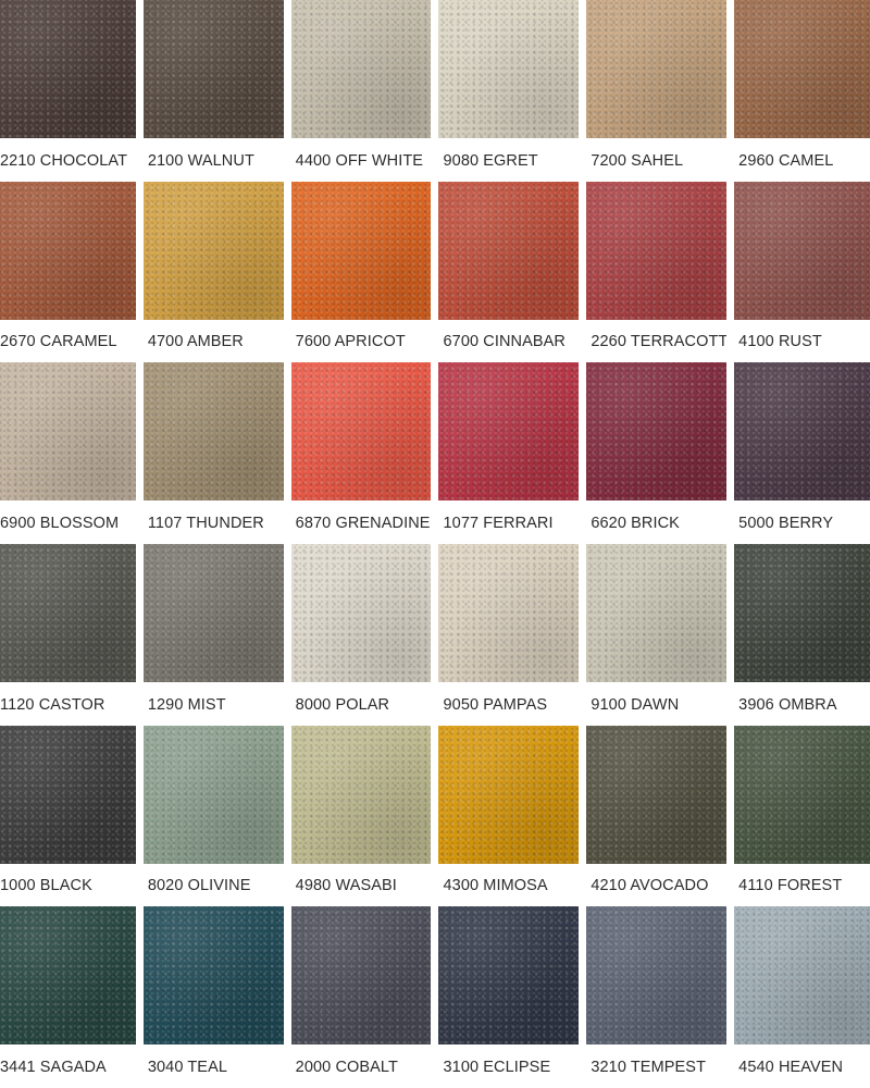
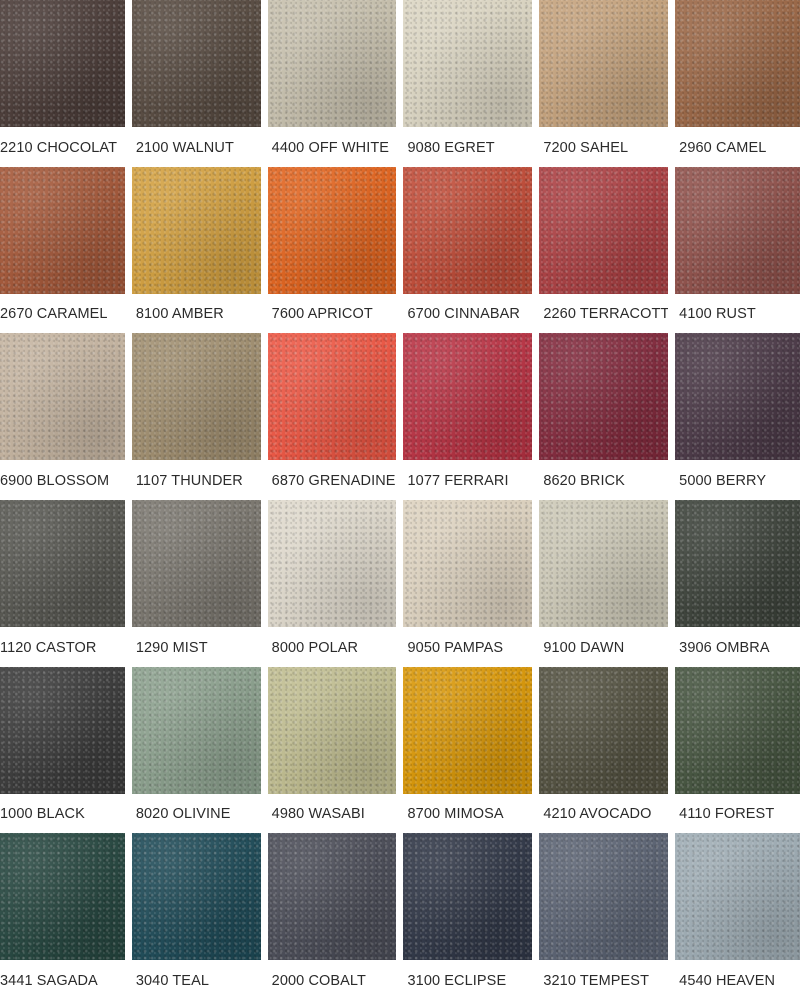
  2210 CHOCOLAT
  2100 WALNUT
  4400 OFF WHITE
  9080 EGRET
  7200 SAHEL
  2960 CAMEL
  2670 CARAMEL
- 4700 AMBER
+ 8100 AMBER
  7600 APRICOT
  6700 CINNABAR
  2260 TERRACOTT
  4100 RUST
  6900 BLOSSOM
  1107 THUNDER
  6870 GRENADINE
  1077 FERRARI
- 6620 BRICK
+ 8620 BRICK
  5000 BERRY
  1120 CASTOR
  1290 MIST
  8000 POLAR
  9050 PAMPAS
  9100 DAWN
  3906 OMBRA
  1000 BLACK
  8020 OLIVINE
  4980 WASABI
- 4300 MIMOSA
+ 8700 MIMOSA
  4210 AVOCADO
  4110 FOREST
  3441 SAGADA
  3040 TEAL
  2000 COBALT
  3100 ECLIPSE
  3210 TEMPEST
  4540 HEAVEN
